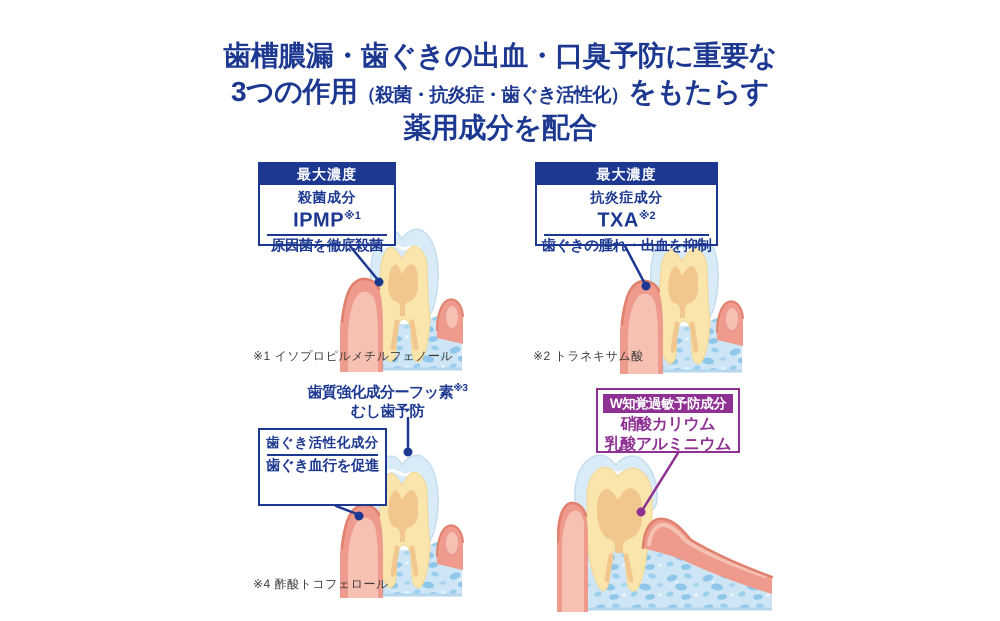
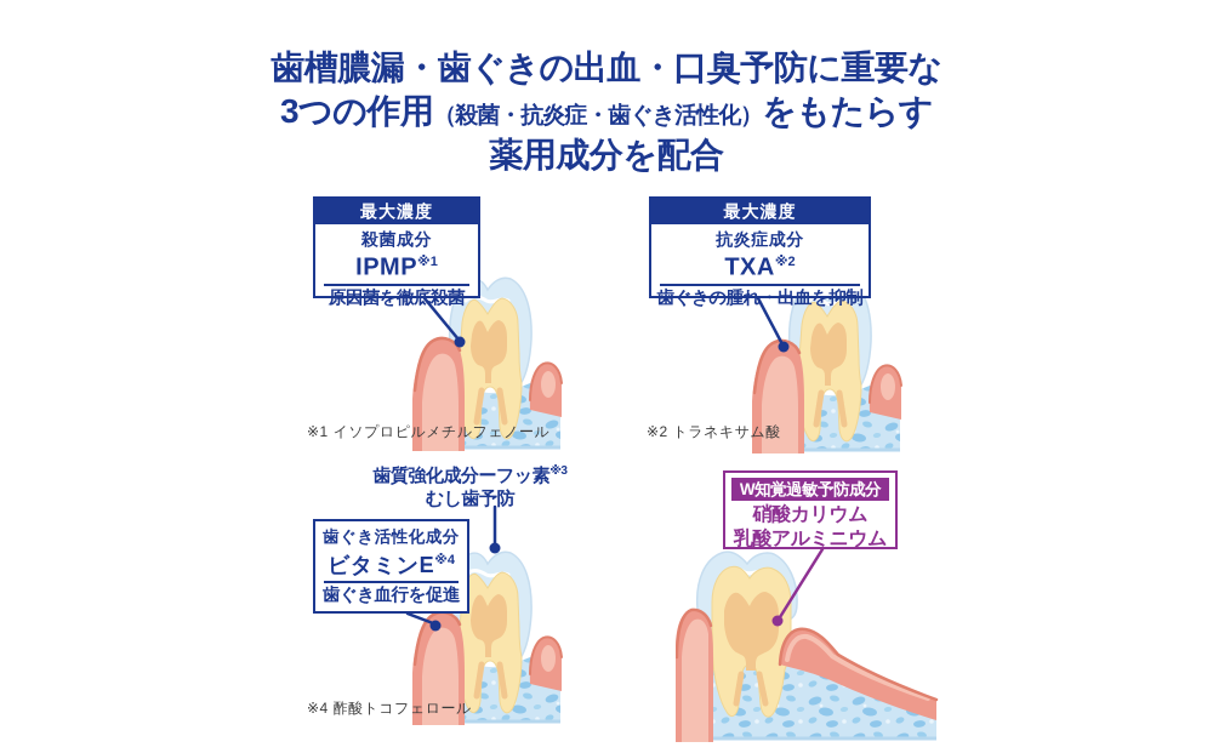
  歯槽膿漏・歯ぐきの出血・口臭予防に重要な
  3つの作用（殺菌・抗炎症・歯ぐき活性化）をもたらす
  薬用成分を配合
  最大濃度
  殺菌成分
  IPMP※1
  原因菌を徹底殺菌
  最大濃度
  抗炎症成分
  TXA※2
  歯ぐきの腫れ・出血を抑制
  歯質強化成分ーフッ素※3
  むし歯予防
  歯ぐき活性化成分
+ ビタミンE※4
  歯ぐき血行を促進
  W知覚過敏予防成分
  硝酸カリウム
  乳酸アルミニウム
  ※1 イソプロピルメチルフェノール
  ※2 トラネキサム酸
  ※4 酢酸トコフェロール
